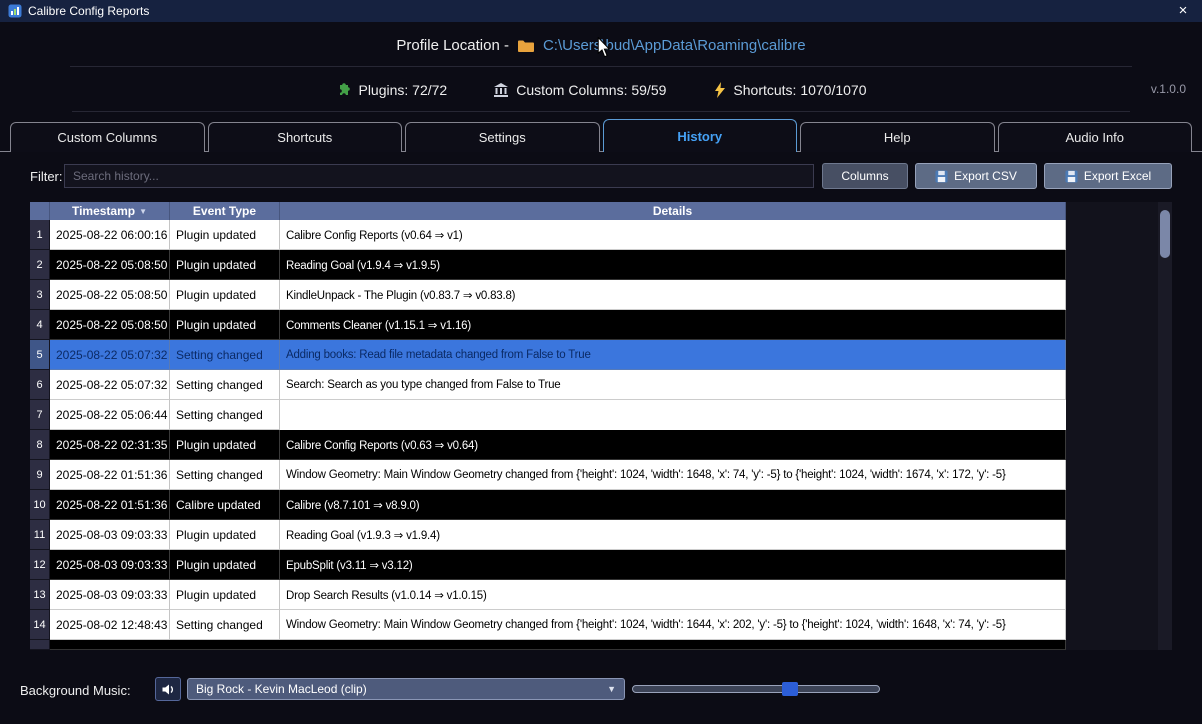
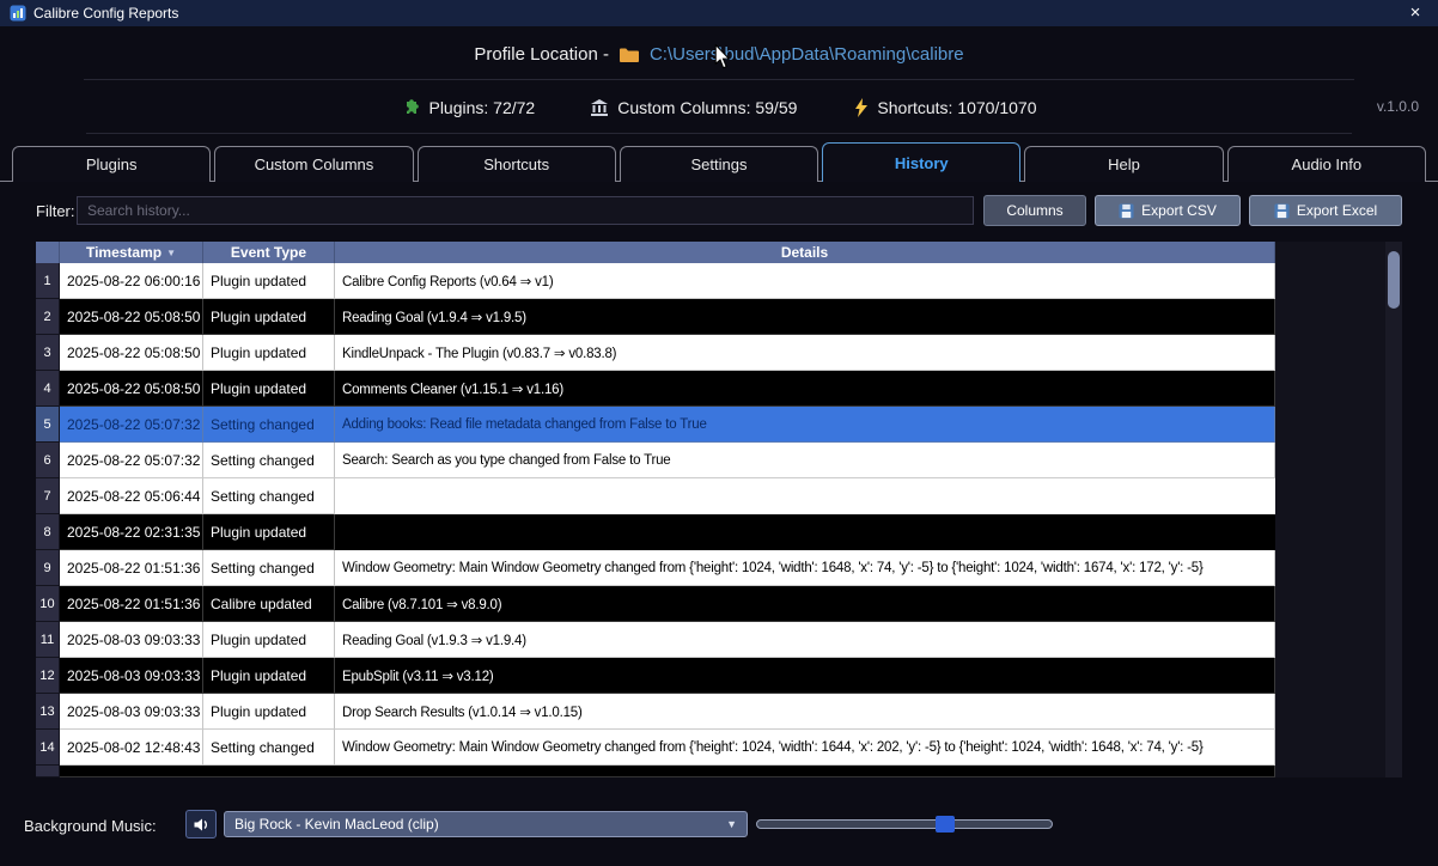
  Calibre Config Reports
  ×
  Profile Location -
  C:\Usersbud\AppData\Roaming\calibre
  Plugins: 72/72
  Custom Columns: 59/59
  Shortcuts: 1070/1070
  v.1.0.0
+ Plugins
  Custom Columns
  Shortcuts
  Settings
  History
  Help
  Audio Info
  Filter:
  Search history...
  Columns
  Export CSV
  Export Excel
  Timestamp
  ▼
  Event Type
  Details
  1
  2025-08-22 06:00:16
  Plugin updated
  Calibre Config Reports (v0.64 ⇒ v1)
  2
  2025-08-22 05:08:50
  Plugin updated
  Reading Goal (v1.9.4 ⇒ v1.9.5)
  3
  2025-08-22 05:08:50
  Plugin updated
  KindleUnpack - The Plugin (v0.83.7 ⇒ v0.83.8)
  4
  2025-08-22 05:08:50
  Plugin updated
  Comments Cleaner (v1.15.1 ⇒ v1.16)
  5
  2025-08-22 05:07:32
  Setting changed
  Adding books: Read file metadata changed from False to True
  6
  2025-08-22 05:07:32
  Setting changed
  Search: Search as you type changed from False to True
  7
  2025-08-22 05:06:44
  Setting changed
  8
  2025-08-22 02:31:35
  Plugin updated
- Calibre Config Reports (v0.63 ⇒ v0.64)
  9
  2025-08-22 01:51:36
  Setting changed
  Window Geometry: Main Window Geometry changed from {'height': 1024, 'width': 1648, 'x': 74, 'y': -5} to {'height': 1024, 'width': 1674, 'x': 172, 'y': -5}
  10
  2025-08-22 01:51:36
  Calibre updated
  Calibre (v8.7.101 ⇒ v8.9.0)
  11
  2025-08-03 09:03:33
  Plugin updated
  Reading Goal (v1.9.3 ⇒ v1.9.4)
  12
  2025-08-03 09:03:33
  Plugin updated
  EpubSplit (v3.11 ⇒ v3.12)
  13
  2025-08-03 09:03:33
  Plugin updated
  Drop Search Results (v1.0.14 ⇒ v1.0.15)
  14
  2025-08-02 12:48:43
  Setting changed
  Window Geometry: Main Window Geometry changed from {'height': 1024, 'width': 1644, 'x': 202, 'y': -5} to {'height': 1024, 'width': 1648, 'x': 74, 'y': -5}
  Background Music:
  Big Rock - Kevin MacLeod (clip)
  ▼
